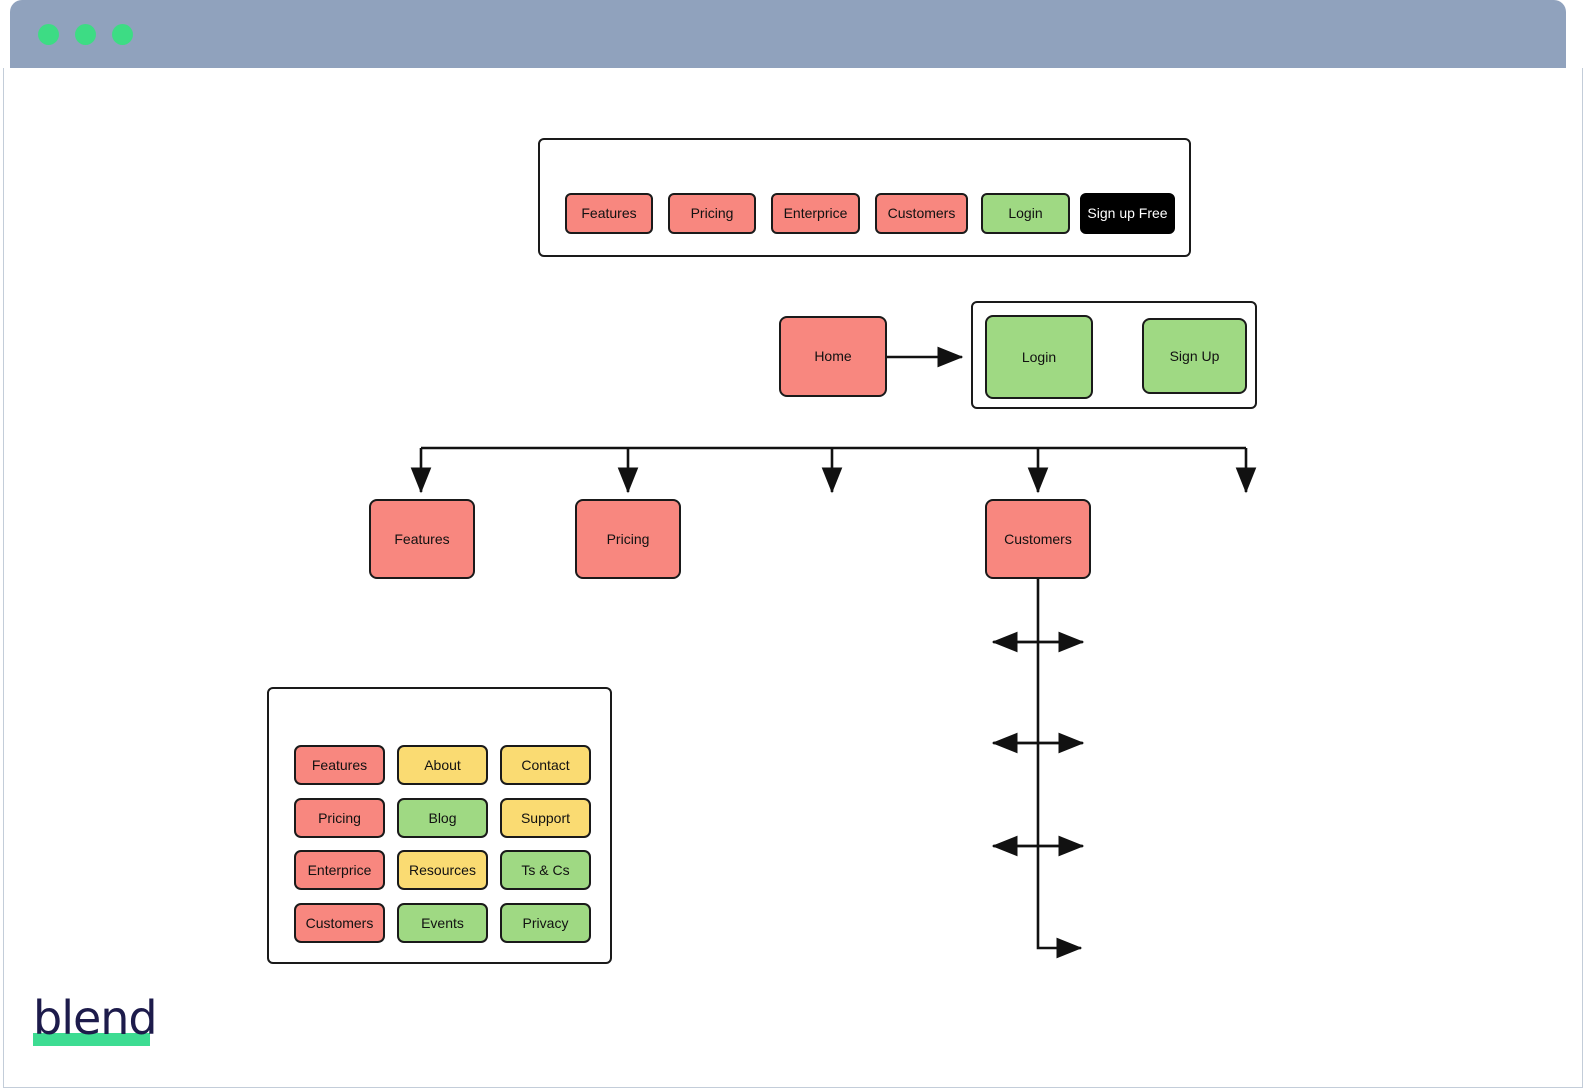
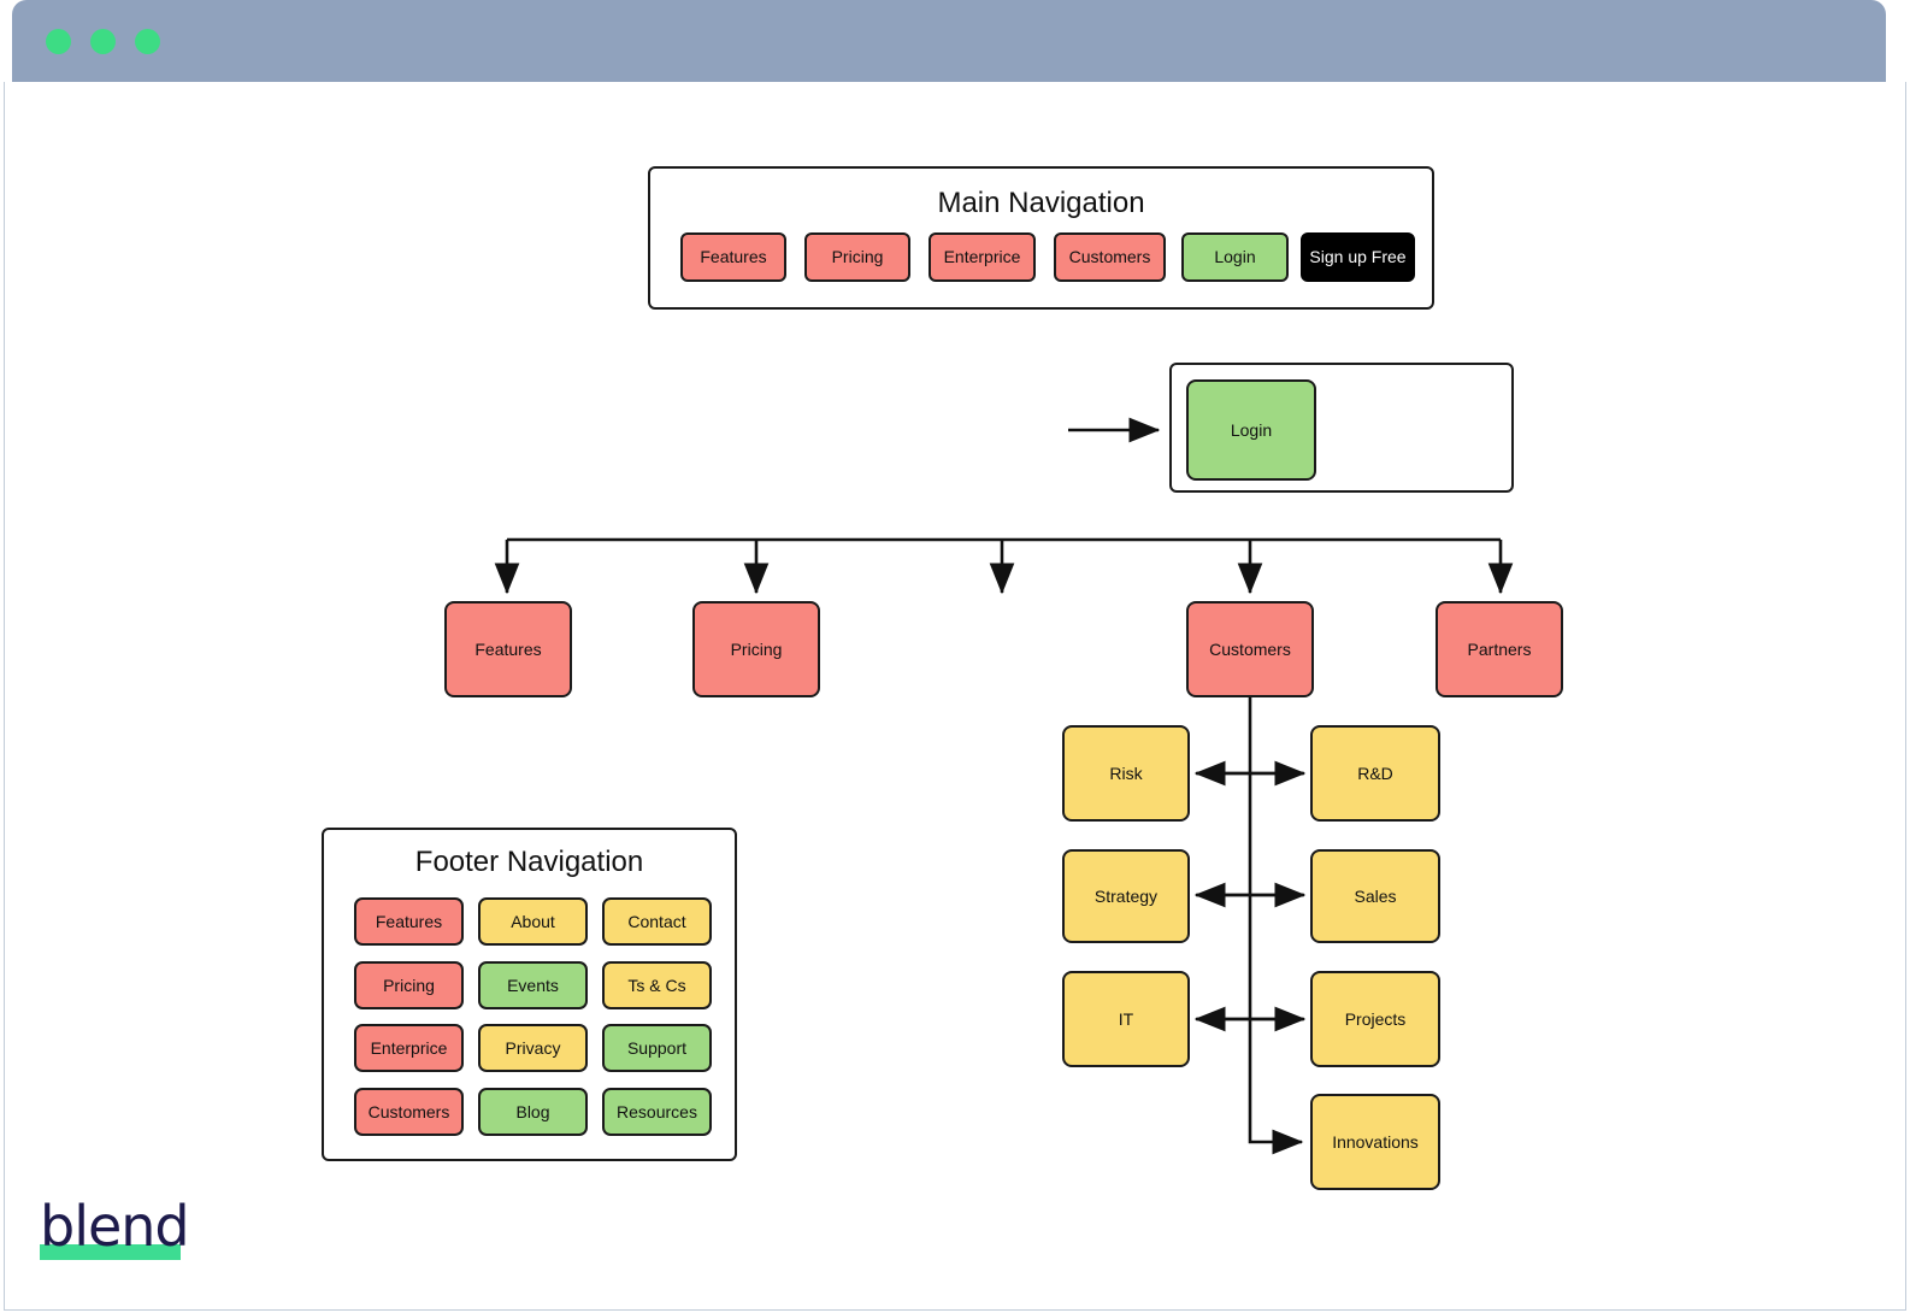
+ Main Navigation
  Features
  Pricing
  Enterprice
  Customers
  Login
  Sign up Free
- Home
  Login
- Sign Up
  Features
  Pricing
  Customers
+ Partners
+ Risk
+ Strategy
+ IT
+ R&D
+ Sales
+ Projects
+ Innovations
+ Footer Navigation
  Features
  About
  Contact
  Pricing
- Blog
+ Events
- Support
+ Ts & Cs
  Enterprice
- Resources
+ Privacy
- Ts & Cs
+ Support
  Customers
- Events
+ Blog
- Privacy
+ Resources
  blend
